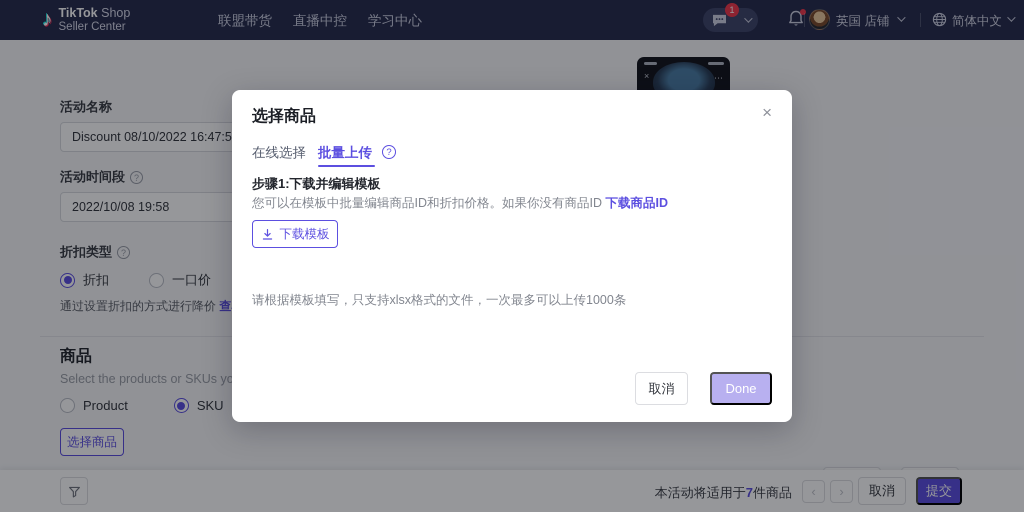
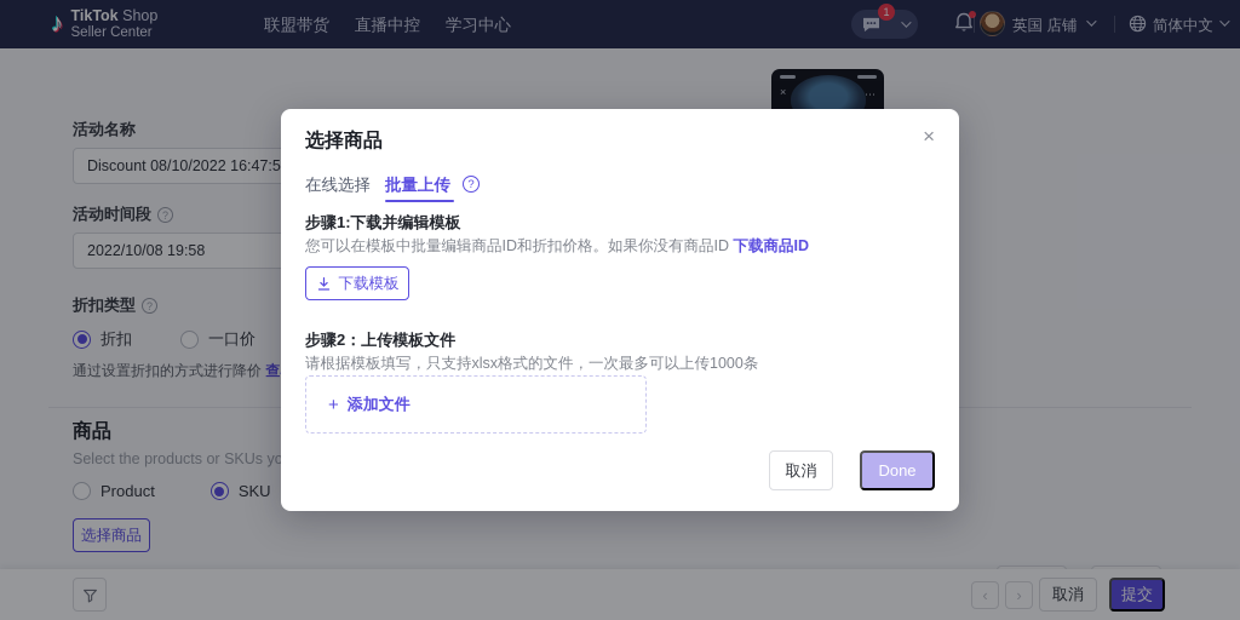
  ♪
  TikTok Shop
  Seller Center
  联盟带货
  直播中控
  学习中心
  1
  英国 店铺
  简体中文
  活动名称
  Discount 08/10/2022 16:47:5
  活动时间段
  ?
  2022/10/08 19:58
  折扣类型
  ?
  折扣
  一口价
  通过设置折扣的方式进行降价 查
  商品
  Select the products or SKUs yo
  Product
  SKU
  选择商品
  ×
  ⋯
- 本活动将适用于7件商品
  ‹
  ›
  取消
  提交
  选择商品
  ×
  在线选择
  批量上传
  ?
  步骤1:下载并编辑模板
  您可以在模板中批量编辑商品ID和折扣价格。如果你没有商品ID 下载商品ID
  下载模板
+ 步骤2：上传模板文件
  请根据模板填写，只支持xlsx格式的文件，一次最多可以上传1000条
+ +
+ 添加文件
  取消
  Done
